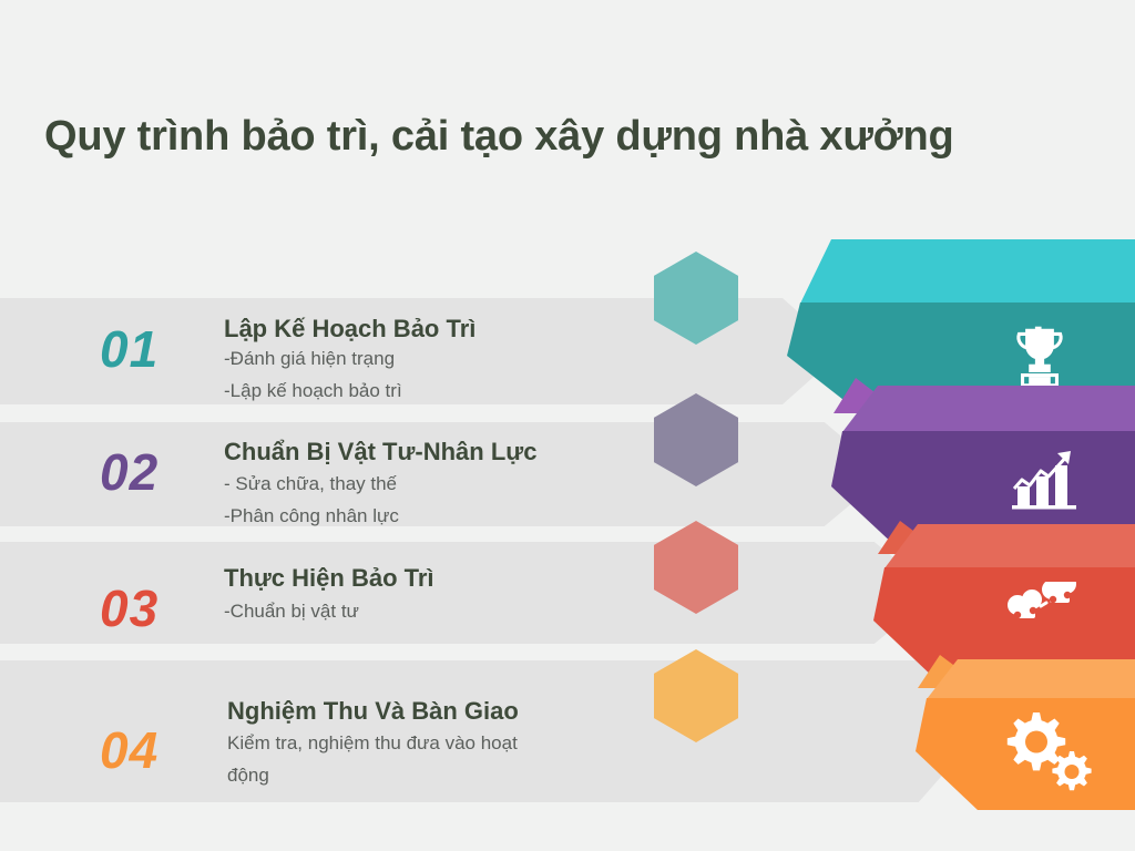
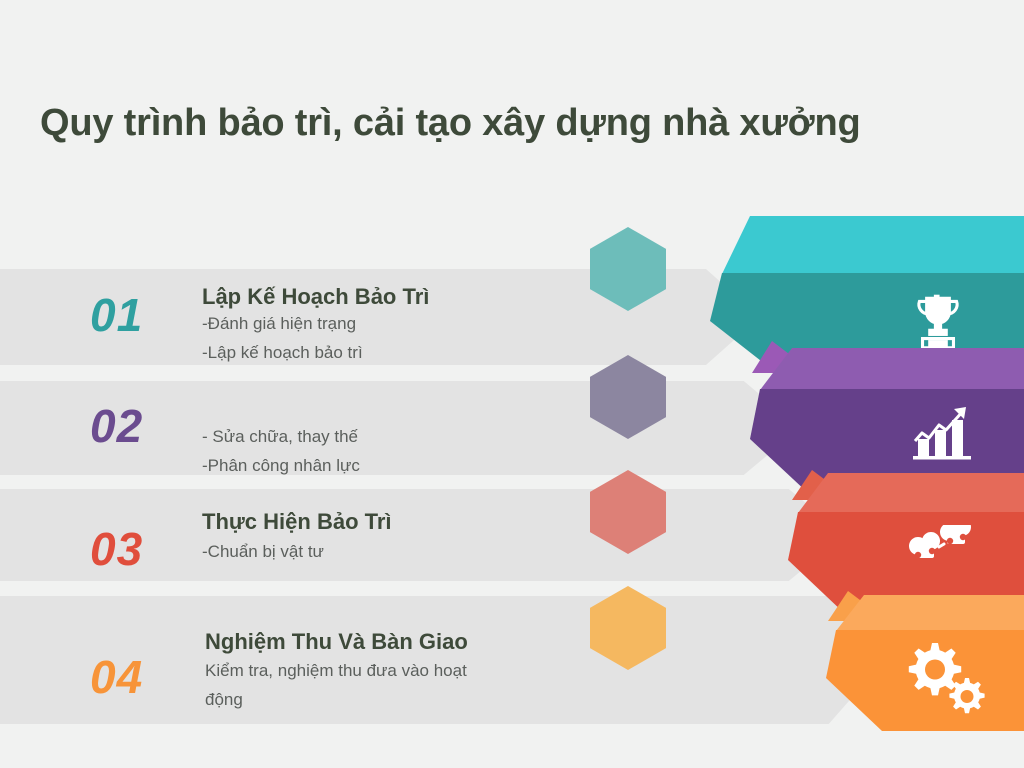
  Quy trình bảo trì, cải tạo xây dựng nhà xưởng
  01
  Lập Kế Hoạch Bảo Trì
  -Đánh giá hiện trạng
  -Lập kế hoạch bảo trì
  02
- Chuẩn Bị Vật Tư-Nhân Lực
  - Sửa chữa, thay thế
  -Phân công nhân lực
  03
  Thực Hiện Bảo Trì
  -Chuẩn bị vật tư
  04
  Nghiệm Thu Và Bàn Giao
  Kiểm tra, nghiệm thu đưa vào hoạt
  động
